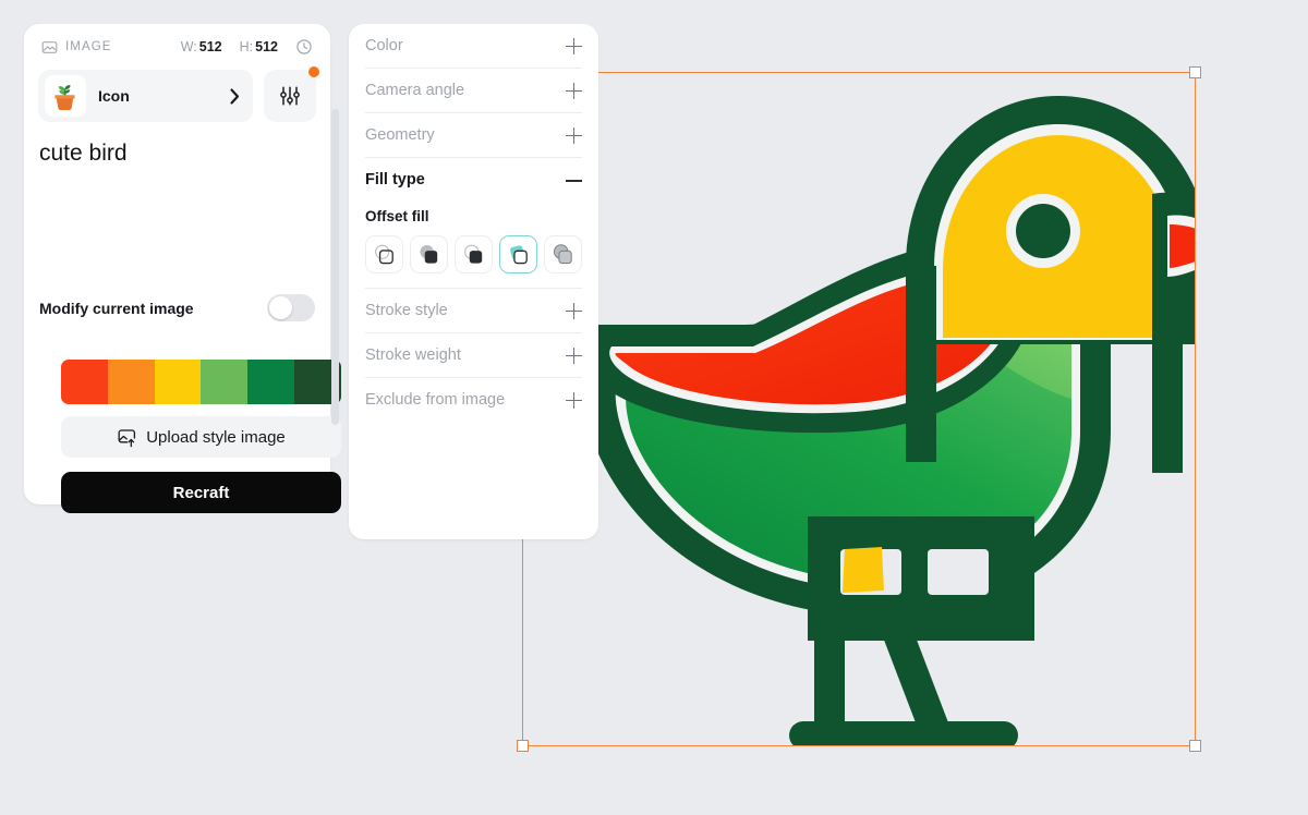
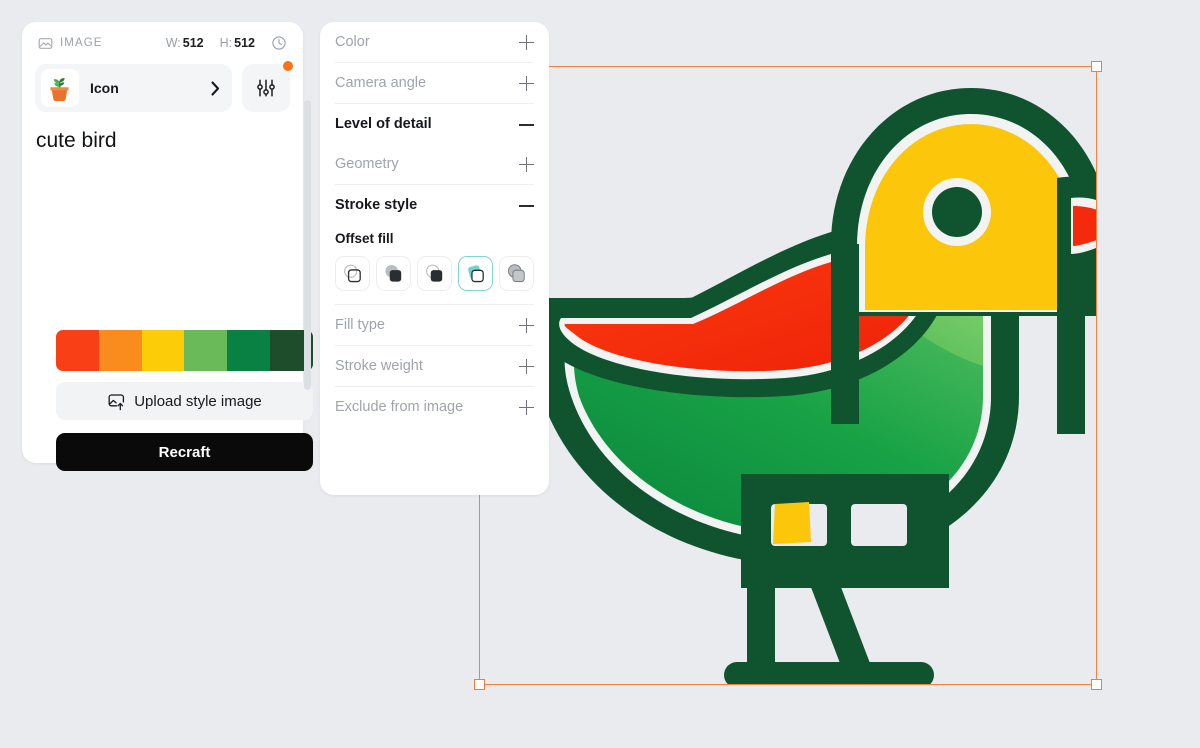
  IMAGE
  W: 512
  H: 512
  Icon
  cute bird
- Modify current image
  Upload style image
  Recraft
  Color
  Camera angle
+ Level of detail
  Geometry
- Fill type
+ Stroke style
  Offset fill
- Stroke style
+ Fill type
  Stroke weight
  Exclude from image
